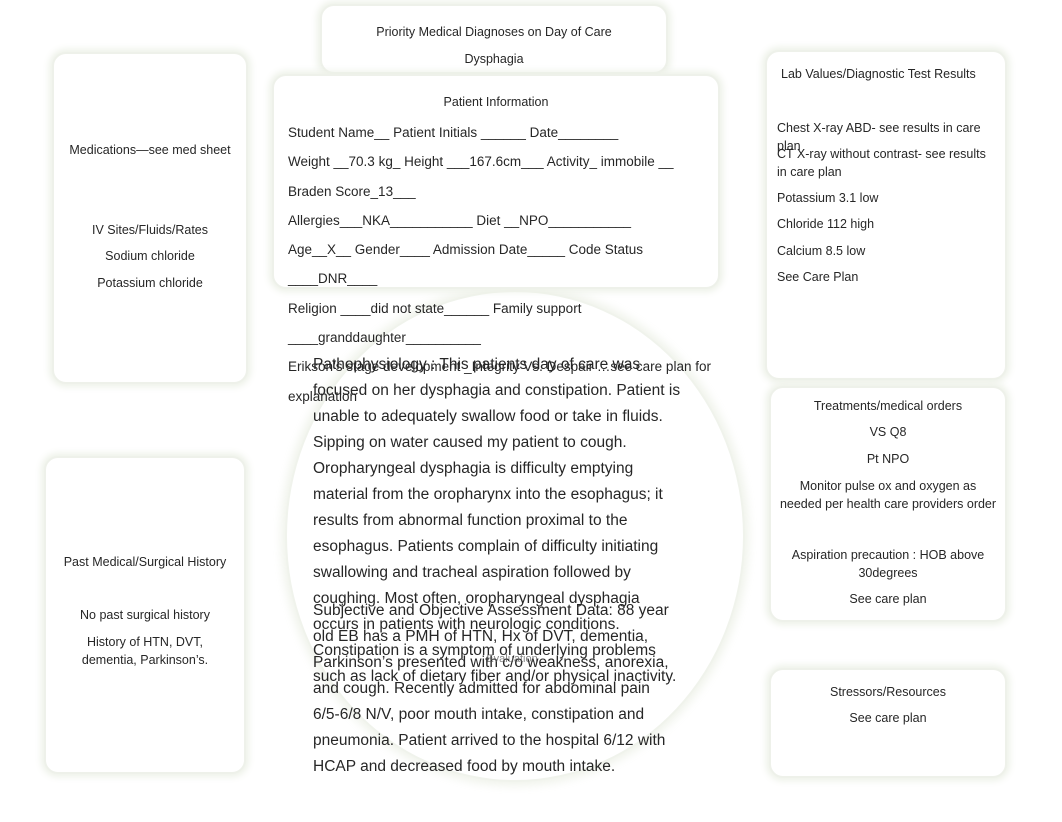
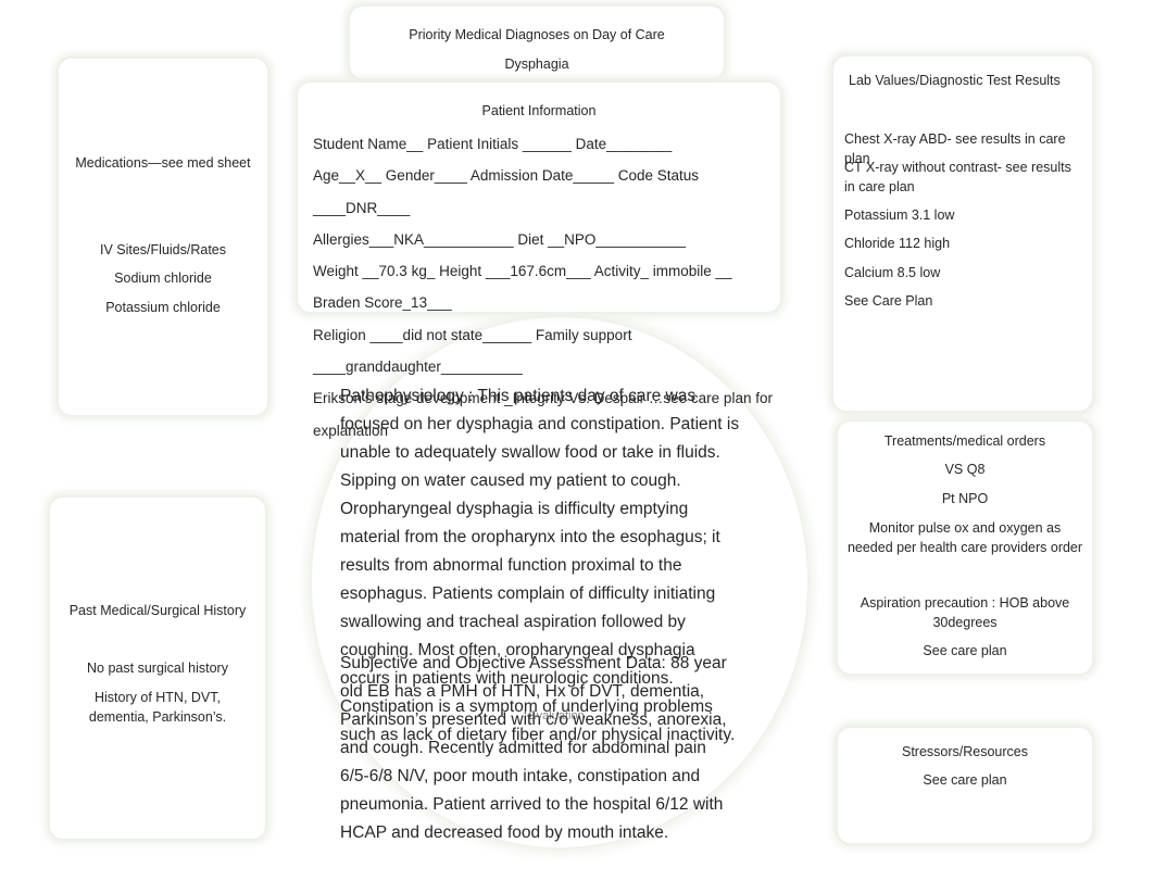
  Priority Medical Diagnoses on Day of Care
  Dysphagia
  Patient Information
  Student Name__ Patient Initials ______ Date________
- Weight __70.3 kg_ Height ___167.6cm___ Activity_ immobile __ Braden Score_13___
+ Age__X__ Gender____ Admission Date_____ Code Status ____DNR____
  Allergies___NKA___________ Diet __NPO___________
- Age__X__ Gender____ Admission Date_____ Code Status ____DNR____
+ Weight __70.3 kg_ Height ___167.6cm___ Activity_ immobile __ Braden Score_13___
  Religion ____did not state______ Family support ____granddaughter__________
  Erikson’s stage development _Integrity Vs. Despair …see care plan for explanation
  Medications—see med sheet
  IV Sites/Fluids/Rates
  Sodium chloride
  Potassium chloride
  Past Medical/Surgical History
  No past surgical history
  History of HTN, DVT,
  dementia, Parkinson’s.
  Lab Values/Diagnostic Test Results
  Chest X-ray ABD- see results in care plan
  CT X-ray without contrast- see results in care plan
  Potassium 3.1 low
  Chloride 112 high
  Calcium 8.5 low
  See Care Plan
  Treatments/medical orders
  VS Q8
  Pt NPO
  Monitor pulse ox and oxygen as needed per health care providers order
  Aspiration precaution : HOB above 30degrees
  See care plan
  Stressors/Resources
  See care plan
  Pathophysiology : This patients day of care was focused on her dysphagia and constipation. Patient is unable to adequately swallow food or take in fluids. Sipping on water caused my patient to cough. Oropharyngeal dysphagia is difficulty emptying material from the oropharynx into the esophagus; it results from abnormal function proximal to the esophagus. Patients complain of difficulty initiating swallowing and tracheal aspiration followed by coughing. Most often, oropharyngeal dysphagia occurs in patients with neurologic conditions. Constipation is a symptom of underlying problems such as lack of dietary fiber and/or physical inactivity.
  Subjective and Objective Assessment Data: 88 year old EB has a PMH of HTN, Hx of DVT, dementia, Parkinson’s presented with c/o weakness, anorexia, and cough. Recently admitted for abdominal pain 6/5-6/8 N/V, poor mouth intake, constipation and pneumonia. Patient arrived to the hospital 6/12 with HCAP and decreased food by mouth intake.
  Evaluation
